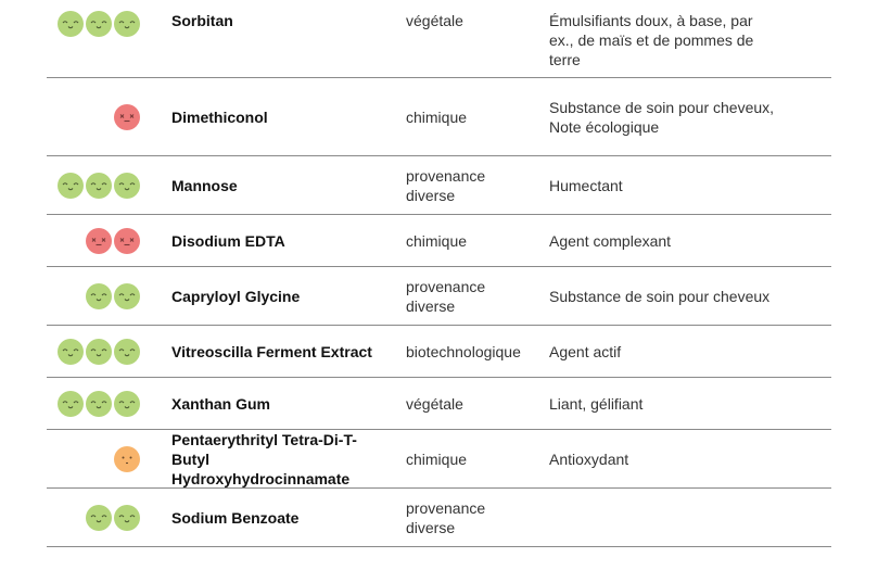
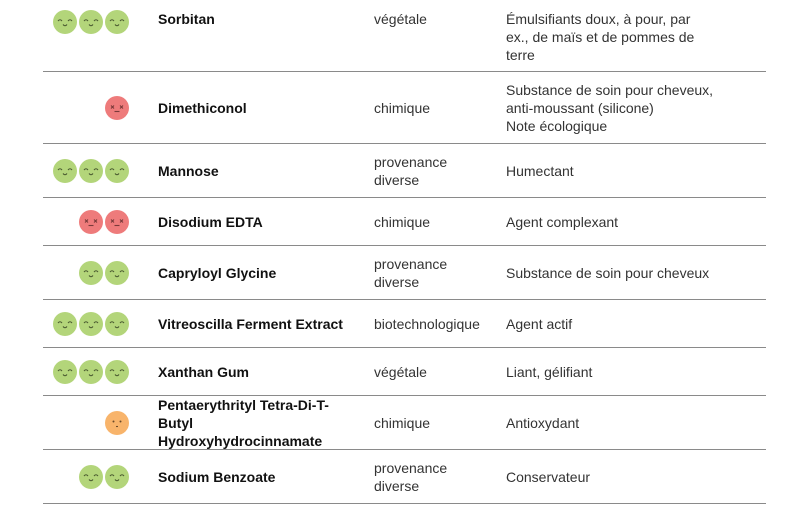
  Sorbitan
  végétale
- Émulsifiants doux, à base, par
+ Émulsifiants doux, à pour, par
  ex., de maïs et de pommes de
  terre
  Dimethiconol
  chimique
  Substance de soin pour cheveux,
+ anti-moussant (silicone)
  Note écologique
  Mannose
  provenance diverse
  Humectant
  Disodium EDTA
  chimique
  Agent complexant
  Capryloyl Glycine
  provenance diverse
  Substance de soin pour cheveux
  Vitreoscilla Ferment Extract
  biotechnologique
  Agent actif
  Xanthan Gum
  végétale
  Liant, gélifiant
  Pentaerythrityl Tetra-Di-T-Butyl Hydroxyhydrocinnamate
  chimique
  Antioxydant
  Sodium Benzoate
  provenance diverse
+ Conservateur
